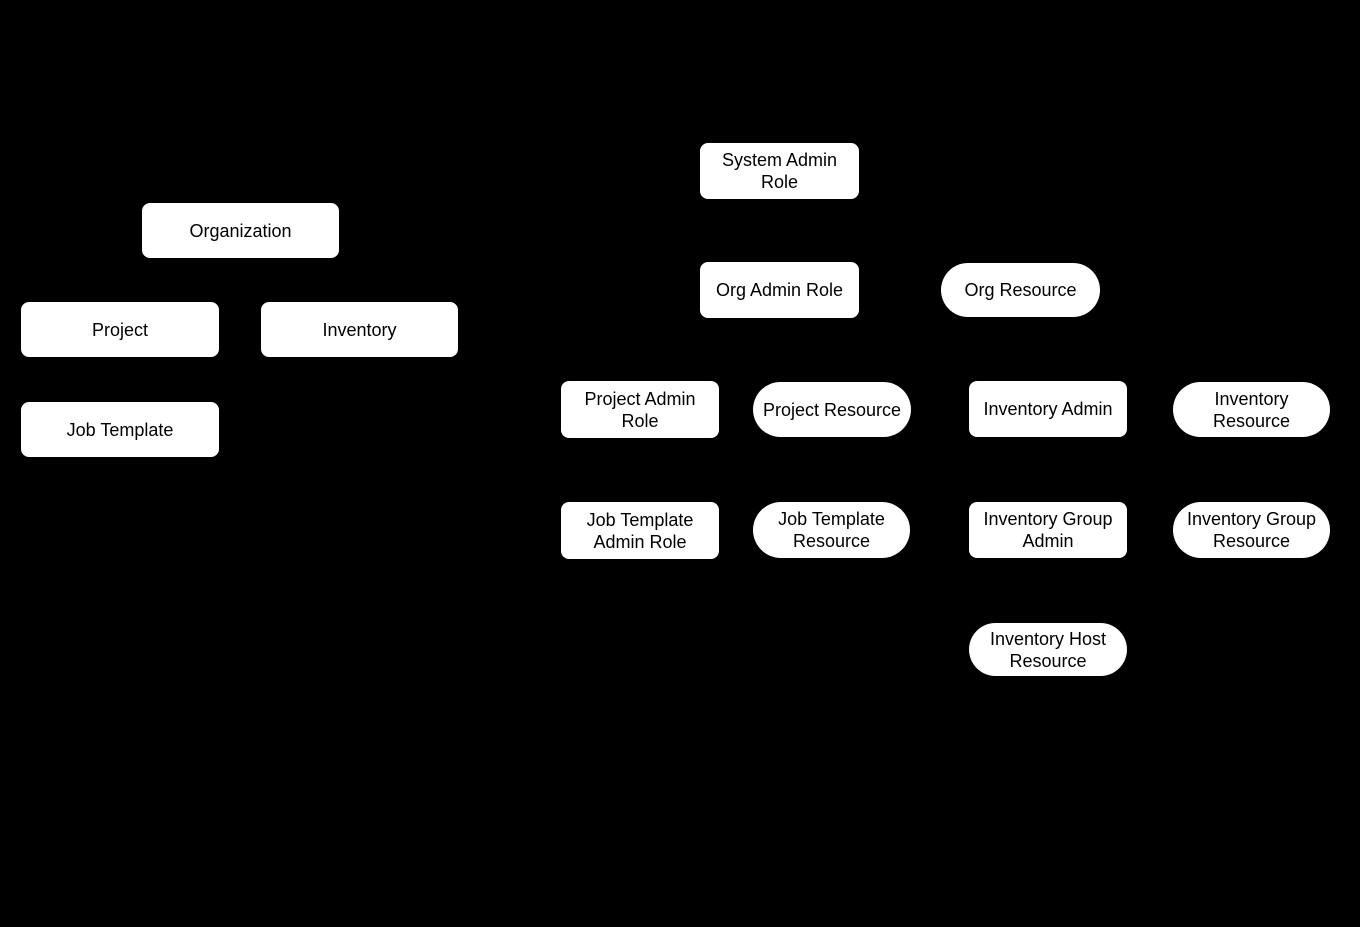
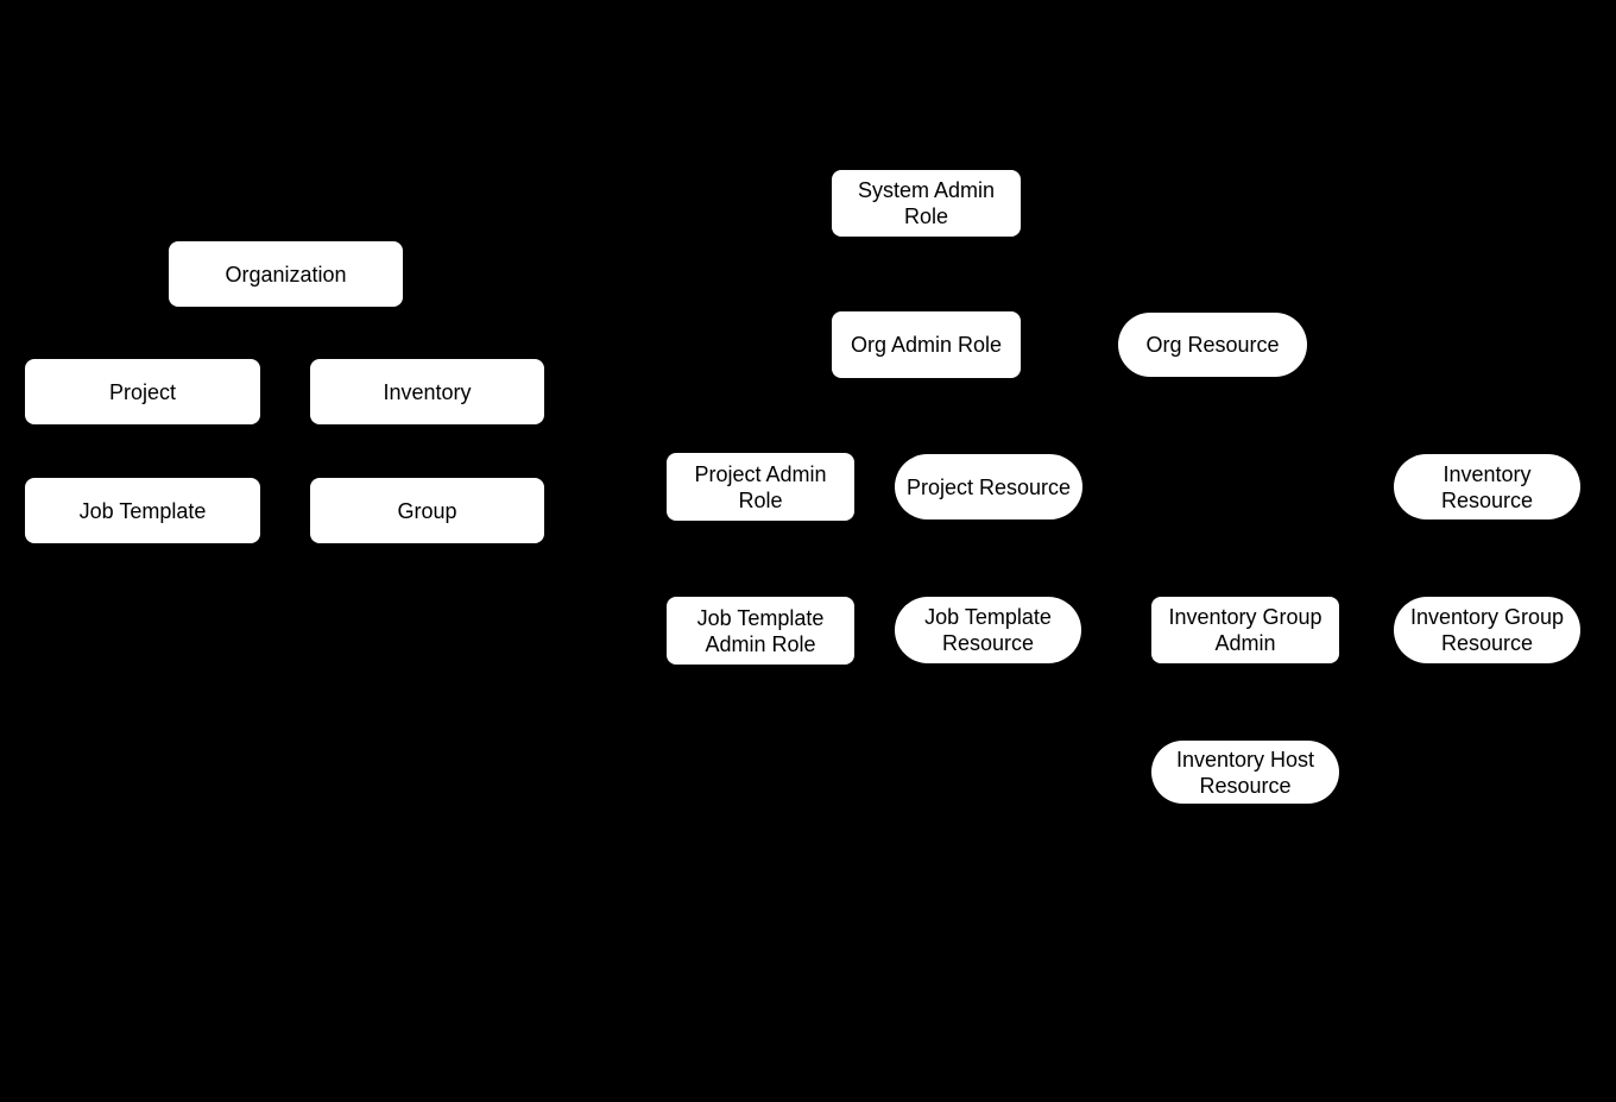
  Organization
  Project
  Inventory
  Job Template
+ Group
  System Admin
  Role
  Org Admin Role
  Org Resource
  Project Admin
  Role
  Project Resource
- Inventory Admin
  Inventory
  Resource
  Job Template
  Admin Role
  Job Template
  Resource
  Inventory Group
  Admin
  Inventory Group
  Resource
  Inventory Host
  Resource
